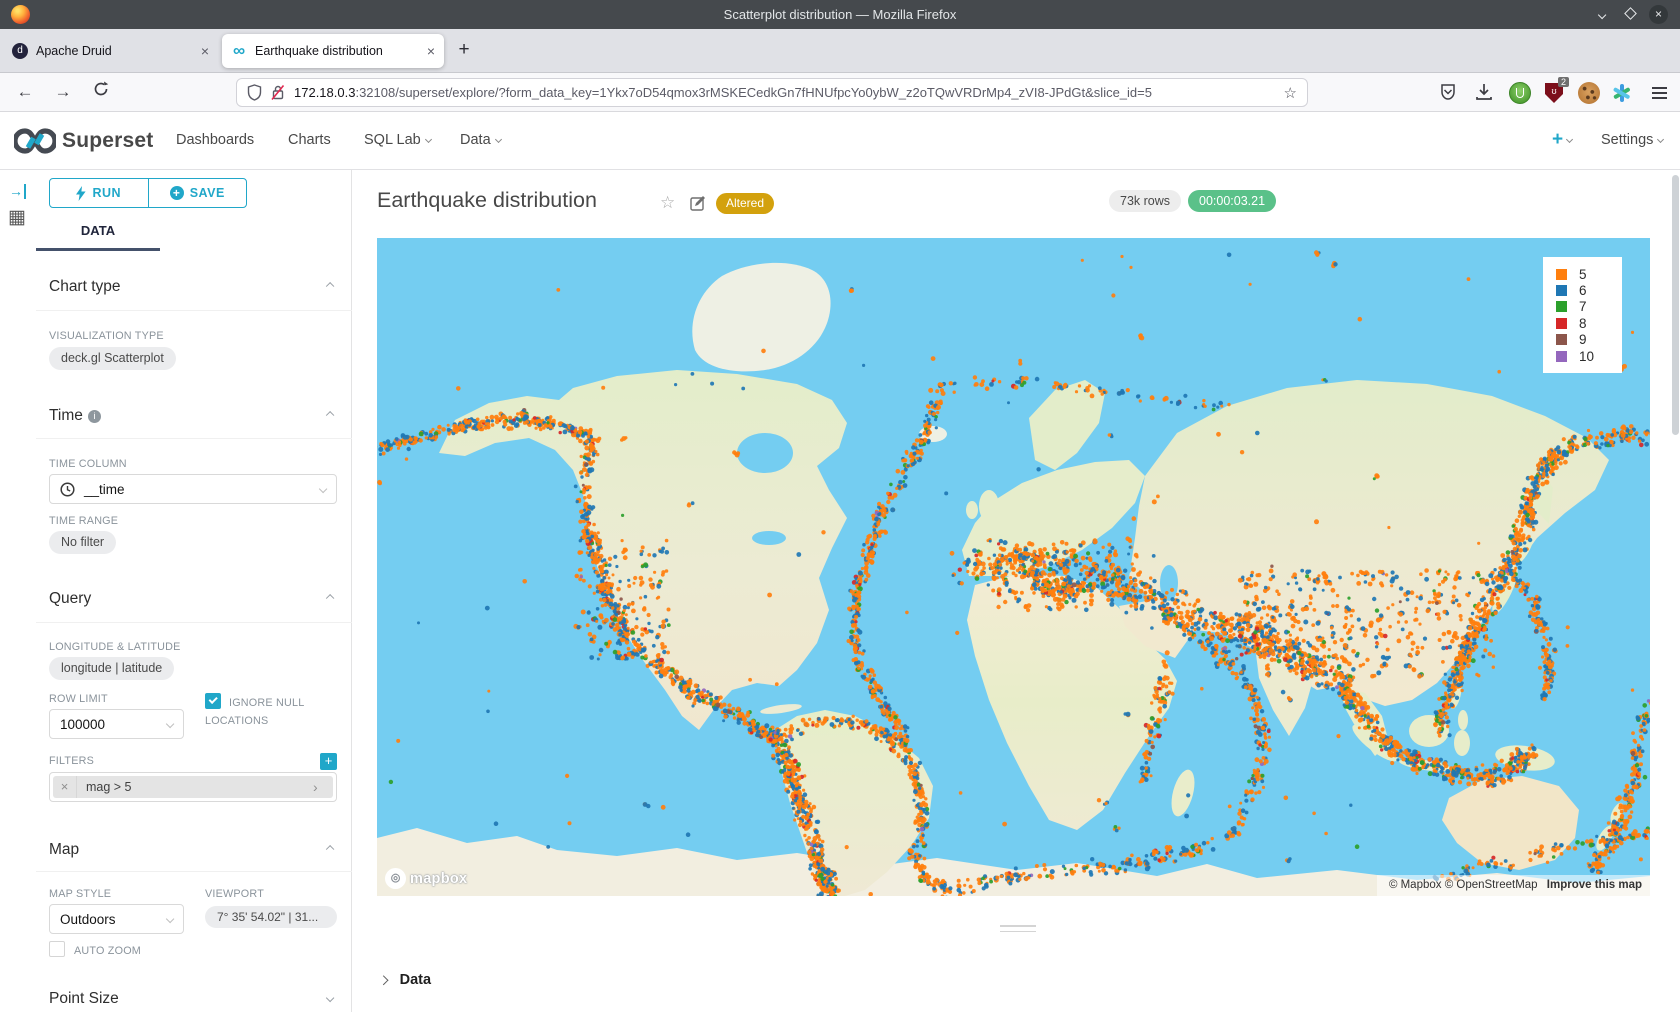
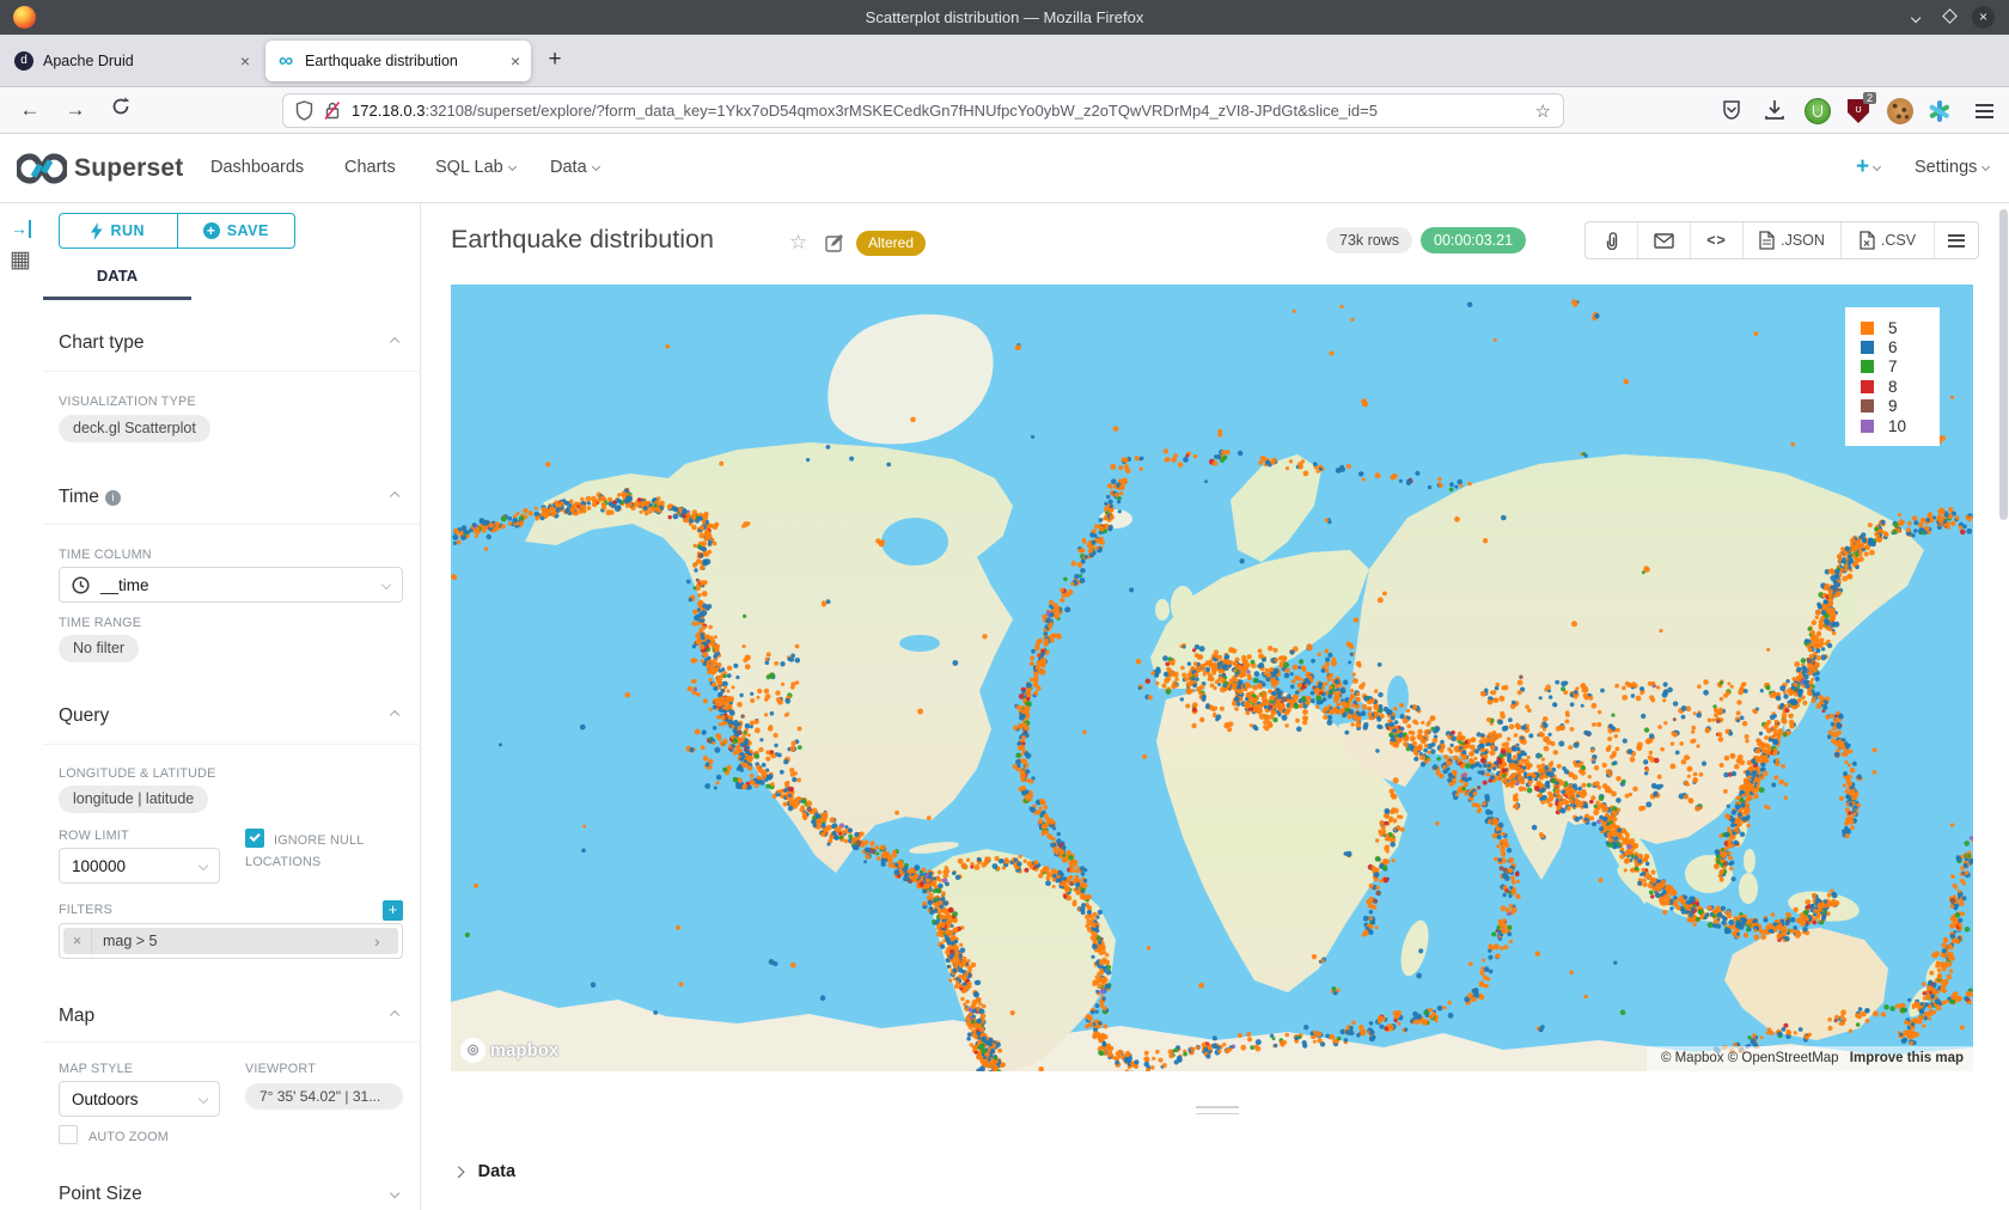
  Scatterplot distribution — Mozilla Firefox
  ×
  d
  Apache Druid
  ×
  ∞
  Earthquake distribution
  ×
  +
  ←
  →
  172.18.0.3:32108/superset/explore/?form_data_key=1Ykx7oD54qmox3rMSKECedkGn7fHNUfpcYo0ybW_z2oTQwVRDrMp4_zVI8-JPdGt&slice_id=5
  ☆
  ʊ
  2
  Superset
  Dashboards
  Charts
  SQL Lab
  Data
  +
  Settings
  →
  ▦
  RUN
  +
  SAVE
  DATA
  Chart type
  VISUALIZATION TYPE
  deck.gl Scatterplot
  Time i
  TIME COLUMN
  __time
  TIME RANGE
  No filter
  Query
  LONGITUDE & LATITUDE
  longitude | latitude
  ROW LIMIT
  100000
  IGNORE NULL
  LOCATIONS
  FILTERS
  +
  ×
  mag > 5
  ›
  Map
  MAP STYLE
  VIEWPORT
  Outdoors
  7° 35' 54.02" | 31...
  AUTO ZOOM
  Point Size
  Earthquake distribution
  ☆
  Altered
  73k rows
  00:00:03.21
+ <>
+ .JSON
+ .CSV
  5
  6
  7
  8
  9
  10
  ◎
  mapbox
  © Mapbox © OpenStreetMap Improve this map
  Data
